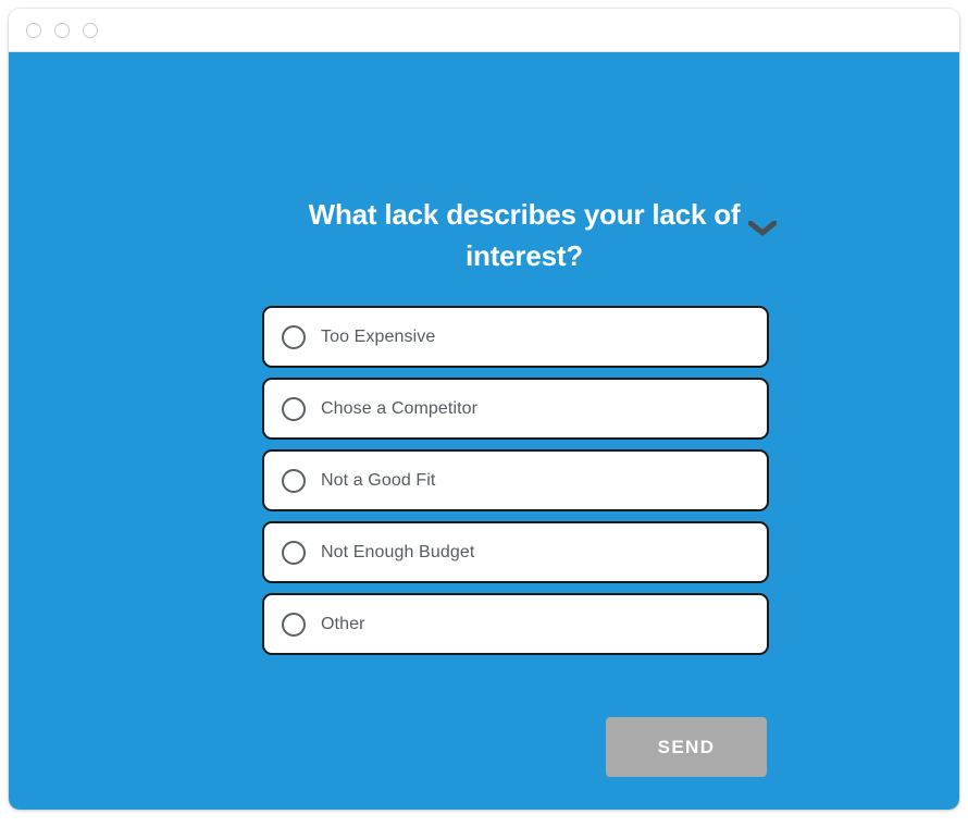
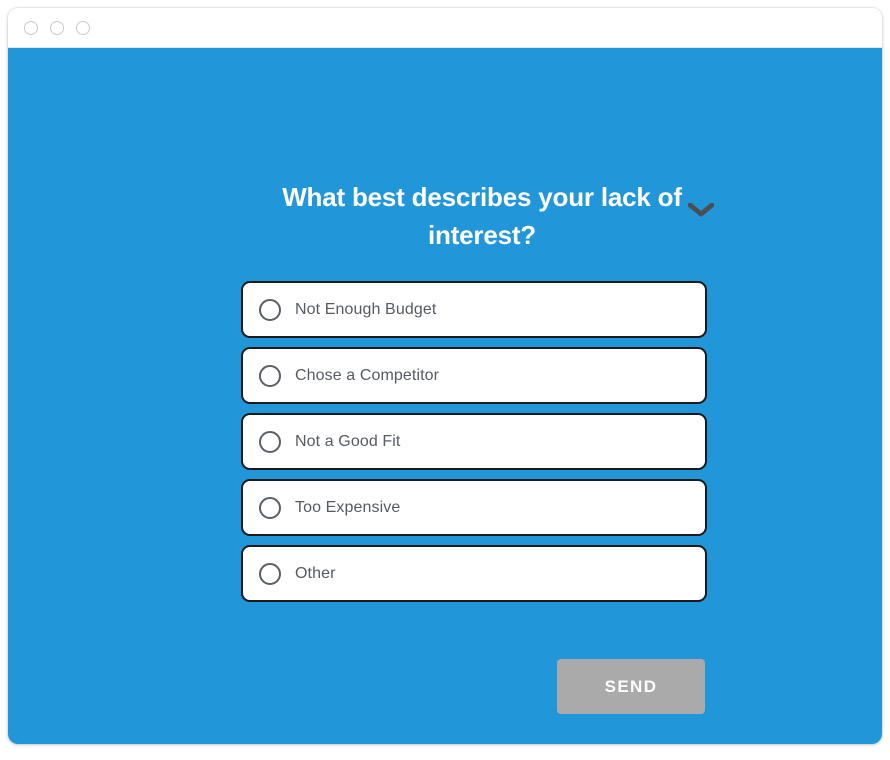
- What lack describes your lack of interest?
+ What best describes your lack of interest?
- Too Expensive
+ Not Enough Budget
  Chose a Competitor
  Not a Good Fit
- Not Enough Budget
+ Too Expensive
  Other
  SEND
